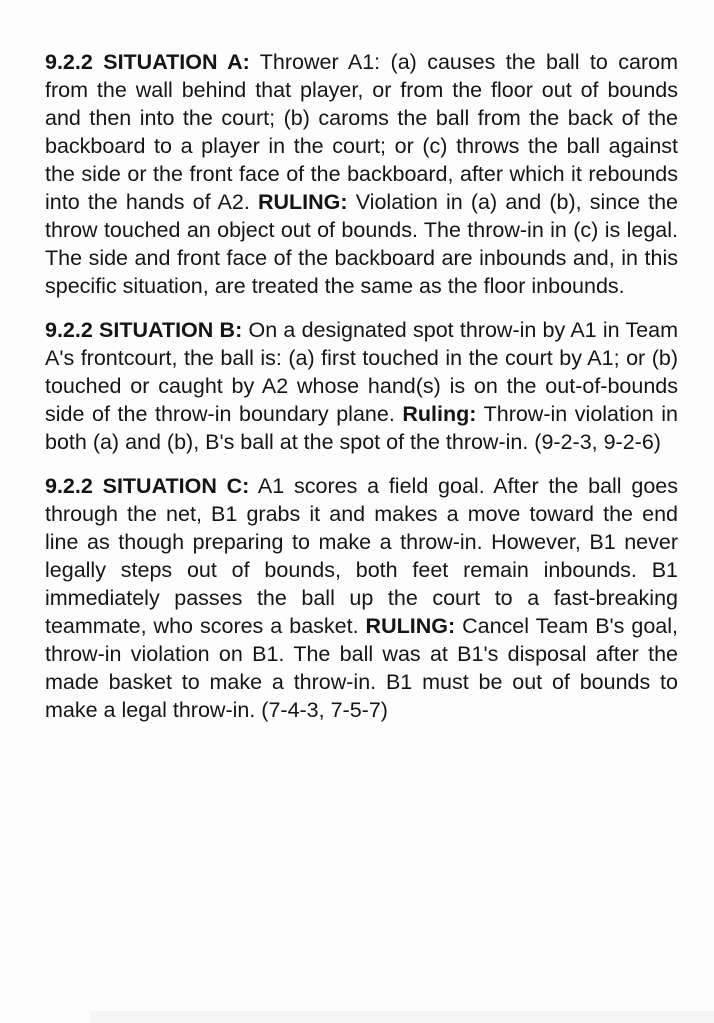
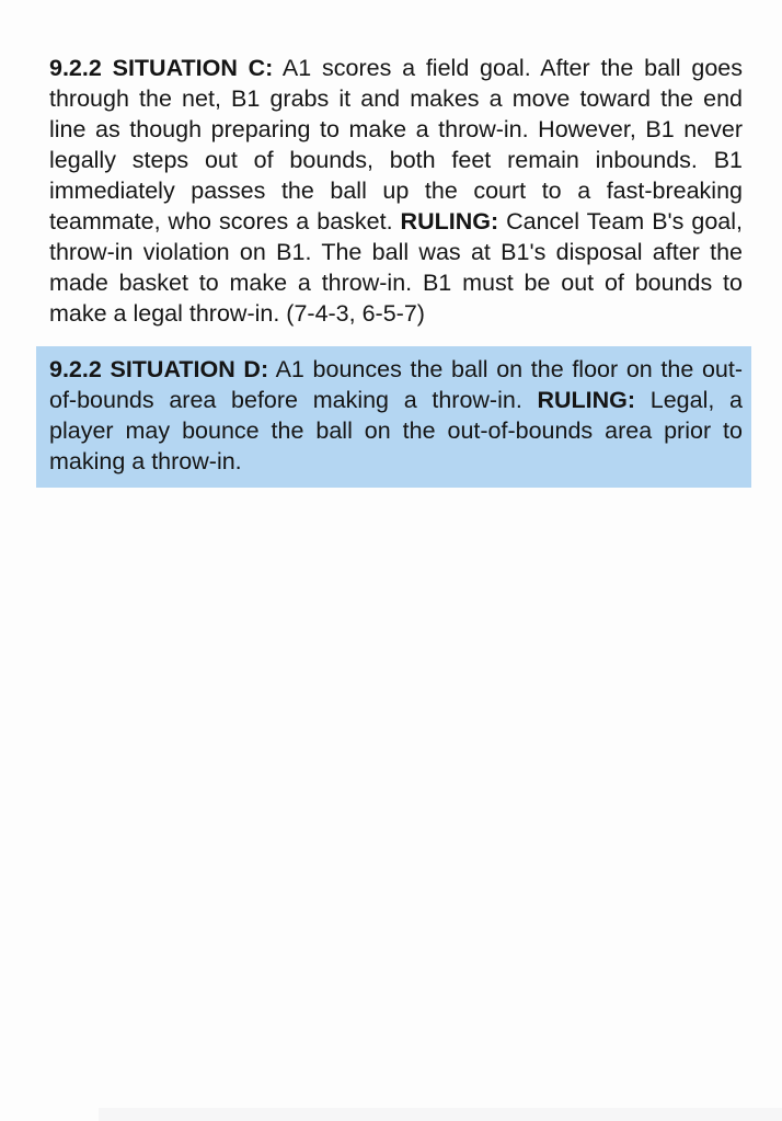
- 9.2.2 SITUATION A: Thrower A1: (a) causes the ball to carom from the wall behind that player, or from the floor out of bounds and then into the court; (b) caroms the ball from the back of the backboard to a player in the court; or (c) throws the ball against the side or the front face of the backboard, after which it rebounds into the hands of A2. RULING: Violation in (a) and (b), since the throw touched an object out of bounds. The throw-in in (c) is legal. The side and front face of the backboard are inbounds and, in this specific situation, are treated the same as the floor inbounds.
- 9.2.2 SITUATION B: On a designated spot throw-in by A1 in Team A's frontcourt, the ball is: (a) first touched in the court by A1; or (b) touched or caught by A2 whose hand(s) is on the out-of-bounds side of the throw-in boundary plane. Ruling: Throw-in violation in both (a) and (b), B's ball at the spot of the throw-in. (9-2-3, 9-2-6)
- 9.2.2 SITUATION C: A1 scores a field goal. After the ball goes through the net, B1 grabs it and makes a move toward the end line as though preparing to make a throw-in. However, B1 never legally steps out of bounds, both feet remain inbounds. B1 immediately passes the ball up the court to a fast-breaking teammate, who scores a basket. RULING: Cancel Team B's goal, throw-in violation on B1. The ball was at B1's disposal after the made basket to make a throw-in. B1 must be out of bounds to make a legal throw-in. (7-4-3, 7-5-7)
+ 9.2.2 SITUATION C: A1 scores a field goal. After the ball goes through the net, B1 grabs it and makes a move toward the end line as though preparing to make a throw-in. However, B1 never legally steps out of bounds, both feet remain inbounds. B1 immediately passes the ball up the court to a fast-breaking teammate, who scores a basket. RULING: Cancel Team B's goal, throw-in violation on B1. The ball was at B1's disposal after the made basket to make a throw-in. B1 must be out of bounds to make a legal throw-in. (7-4-3, 6-5-7)
+ 9.2.2 SITUATION D: A1 bounces the ball on the floor on the out-of-bounds area before making a throw-in. RULING: Legal, a player may bounce the ball on the out-of-bounds area prior to making a throw-in.
